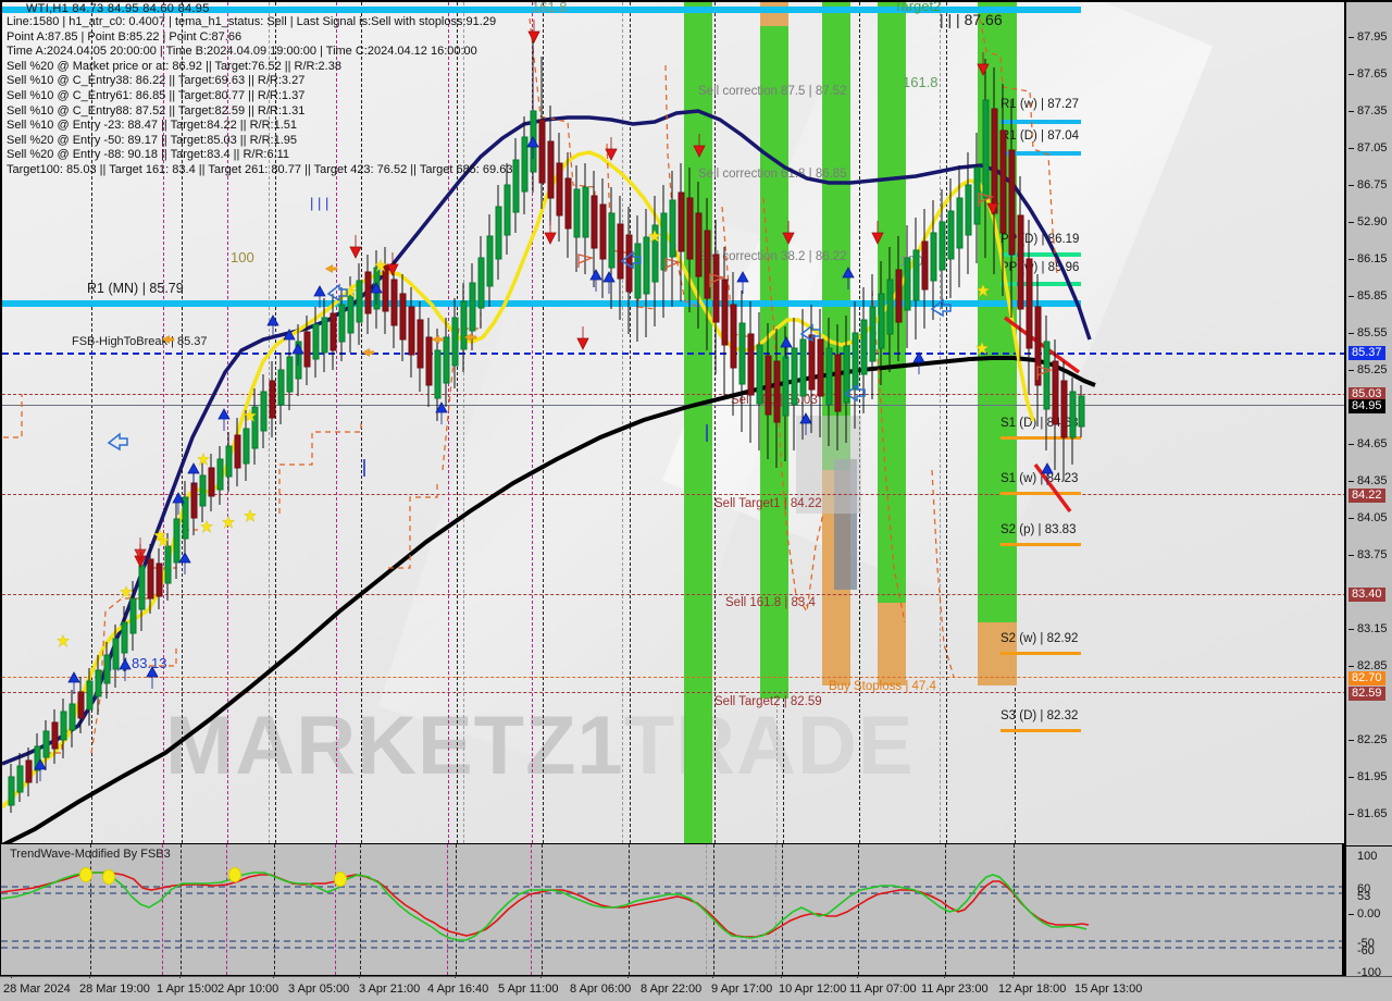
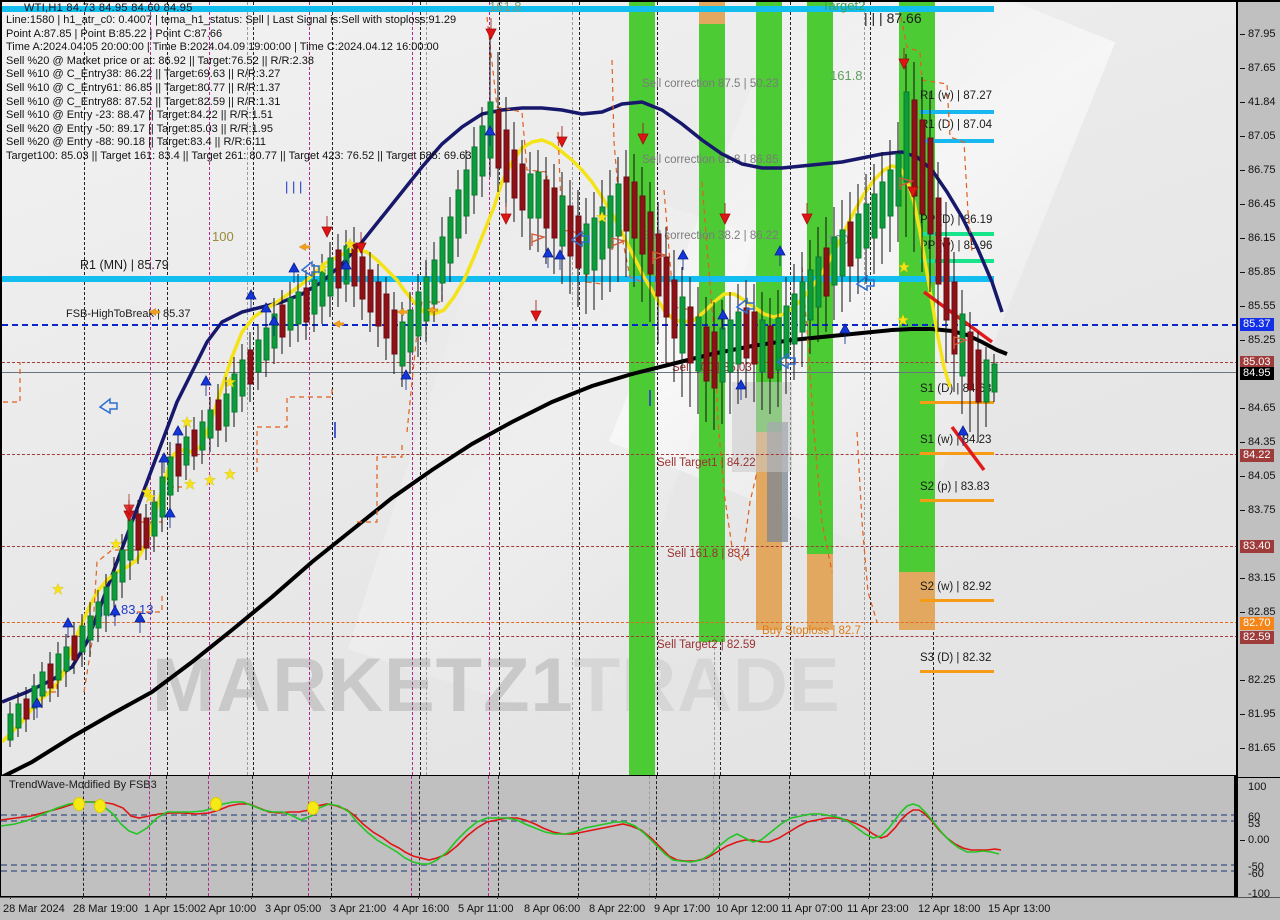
  MARKETZ1TADE
  Target2
  | | | 87.66
  R1 (w) | 87.27
  1 (D) | 87.04
  P) | 86.19
  R1 (MN) | 85.79
  FSB-HighToBreak | 85.37
  S1 (D) | 86
  S1 (w) | 84.23
  S2 (p) | 83.83
  S2 (w) | 82.92
  S3 (D) | 82.32
- Sell correction 87.5 | 87.52
+ Sell correction 87.5 | 50.23
  Sell correction 61 | 86.85
  Sorrection 38.2 | 86.22
  Sell Target1 | 84.22
  Sell 161.8 | 83.4
- Buy Stoploss | 47.4
+ Buy Stoploss | 82.7
  Sell Target2 | 82.59
  100
  161.8
  161.8
  | 83.13
  | | |
  TrendWave-Modified By FSB3
  87.95
  87.65
- 87.35
+ 41.84
  87.05
  86.75
- 52.90
+ 86.45
  86.15
  85.85
  85.55
  85.37
  85.25
  85.03
  84.95
  84.65
  84.35
  84.22
  84.05
  83.75
  83.40
  83.15
  82.85
  82.70
  82.59
  82.25
  81.95
  81.65
  100
  60
  53
  0.00
  -50
  -60
  -100
  28 Mar 2024
  28 Mar 19:00
  1 Apr 15:00
  2 Apr 10:00
  3 Apr 05:00
  3 Apr 21:00
- 4 Apr 16:40
+ 4 Apr 16:00
  5 Apr 11:00
  8 Apr 06:00
  8 Apr 22:00
  9 Apr 17:00
  10 Apr 12:00
  11 Apr 07:00
  11 Apr 23:00
  12 Apr 18:00
  15 Apr 13:00
  WTI,H1 84.73 84.95 84.60 84.95
  Line:1580 | h1_atr_c0: 0.4007 | tema_h1_status: Sell | Last Signal is:Sell with stoploss:91.29
  Point A:87.85 | Point B:85.22 | Point C:87.66
  Time A:2024.04.05 20:00:00 | Time B:2024.04.09 19:00:00 | Time C:2024.04.12 16:00:00
  Sell %20 @ Market price or at: 86.92 || Target:76.52 || R/R:2.38
  Sell %10 @ C_Entry38: 86.22 || Target:69.63 || R/R:3.27
  Sell %10 @ C_Entry61: 86.85 || Target:80.77 || R/R:1.37
  Sell %10 @ C_Entry88: 87.52 || Target:82.59 || R/R:1.31
  Sell %10 @ Entry -23: 88.47 || Target:84.22 || R/R:1.51
  Sell %20 @ Entry -50: 89.17 || Target:85.03 || R/R:1.95
  Sell %20 @ Entry -88: 90.18 || Target:83.4 || R/R:6.11
  Target100: 85.03 || Target 161: 83.4 || Target 261: 80.77 || Target 423: 76.52 || Target 685: 69.63
